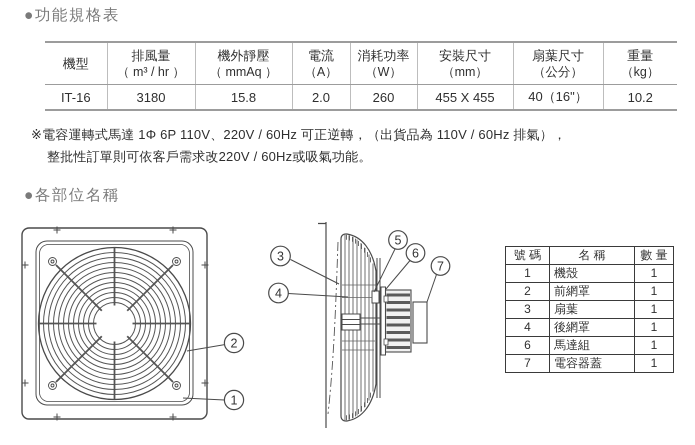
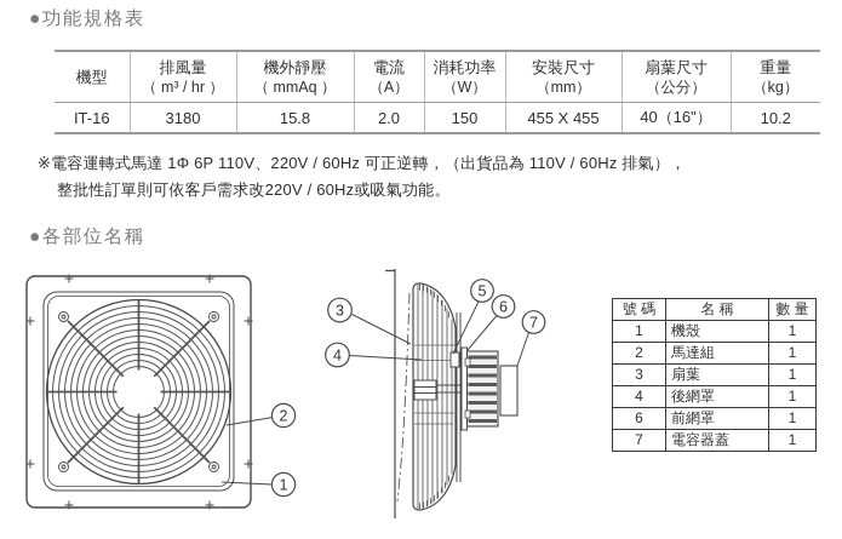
  ●功能規格表
  ●各部位名稱
  機型	排風量（ m³ / hr ）	機外靜壓（ mmAq ）	電流（A）	消耗功率（W）	安裝尺寸（mm）	扇葉尺寸（公分）	重量（kg）
- IT-16	3180	15.8	2.0	260	455 X 455	40（16"）	10.2
+ IT-16	3180	15.8	2.0	150	455 X 455	40（16"）	10.2
  ※電容運轉式馬達 1Φ 6P 110V、220V / 60Hz 可正逆轉，（出貨品為 110V / 60Hz 排氣），
  整批性訂單則可依客戶需求改220V / 60Hz或吸氣功能。
  2
  1
  3
  4
  5
  6
  7
  號 碼	名 稱	數 量
  1	機殼	1
- 2	前網罩	1
+ 2	馬達組	1
  3	扇葉	1
  4	後網罩	1
- 6	馬達組	1
+ 6	前網罩	1
  7	電容器蓋	1
